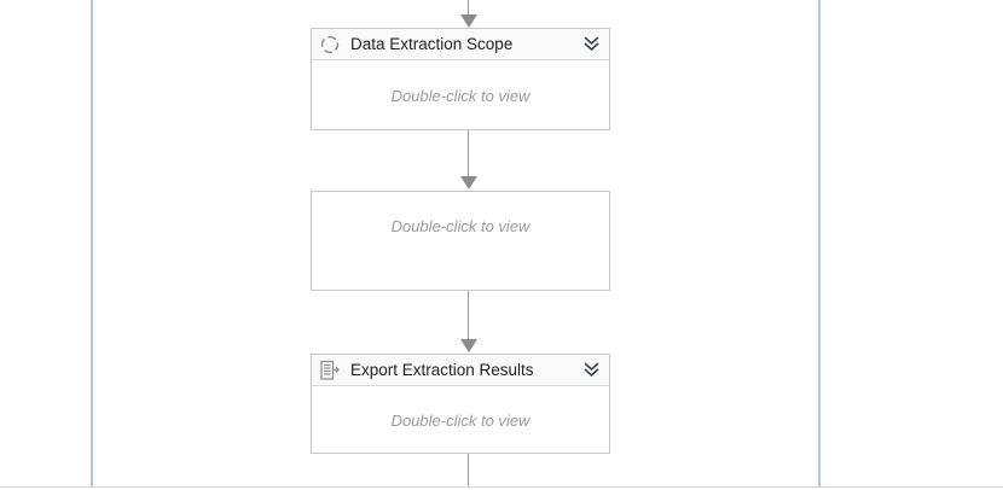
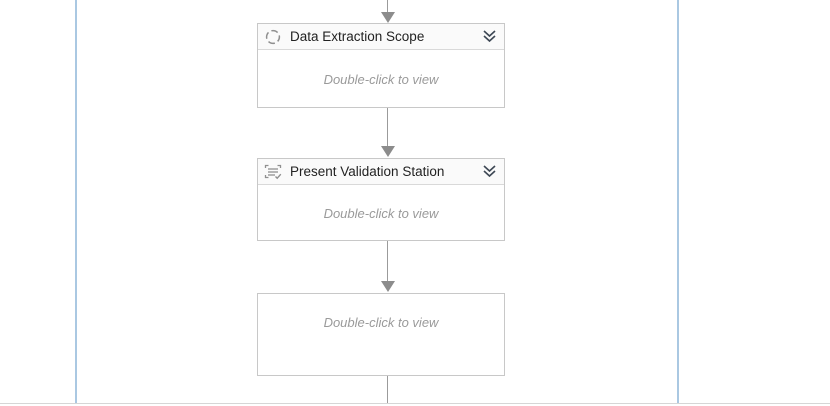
  Data Extraction Scope
  Double-click to view
+ Present Validation Station
  Double-click to view
- Export Extraction Results
  Double-click to view
